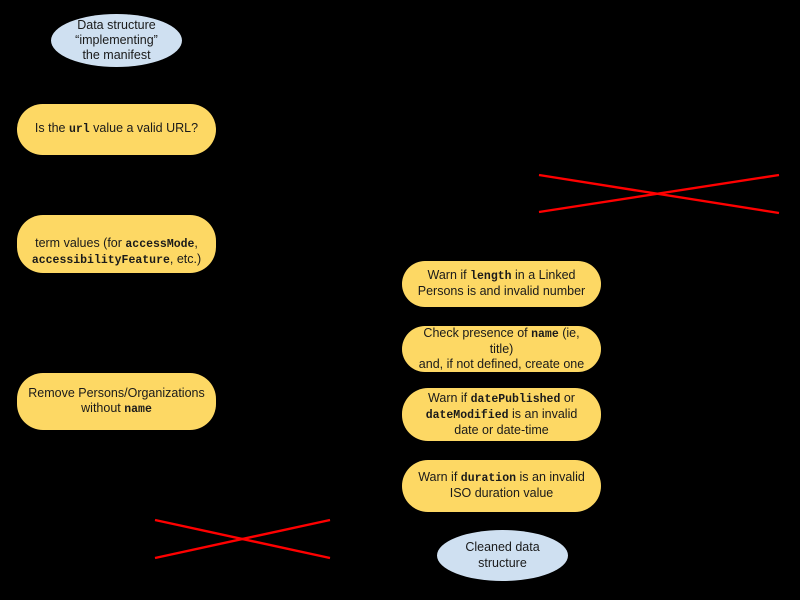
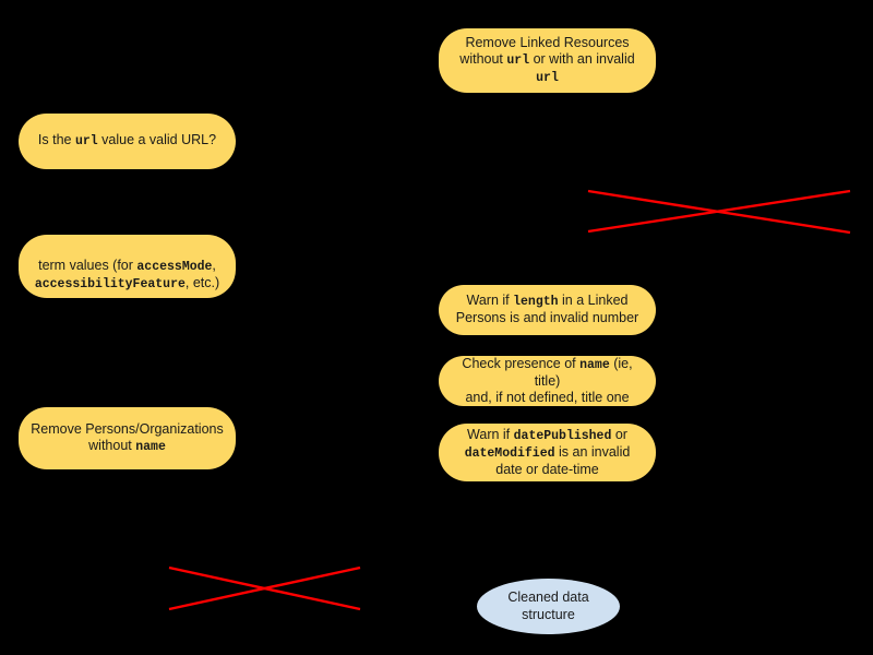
- Data structure
- “implementing”
- the manifest
  Is the url value a valid URL?
  term values (for accessMode,
  accessibilityFeature, etc.)
  Remove Persons/Organizations
  without name
+ Remove Linked Resources
+ without url or with an invalid
+ url
  Warn if length in a Linked
  Persons is and invalid number
  Check presence of name (ie, title)
- and, if not defined, create one
+ and, if not defined, title one
  Warn if datePublished or
  dateModified is an invalid
  date or date-time
- Warn if duration is an invalid
- ISO duration value
  Cleaned data
  structure
